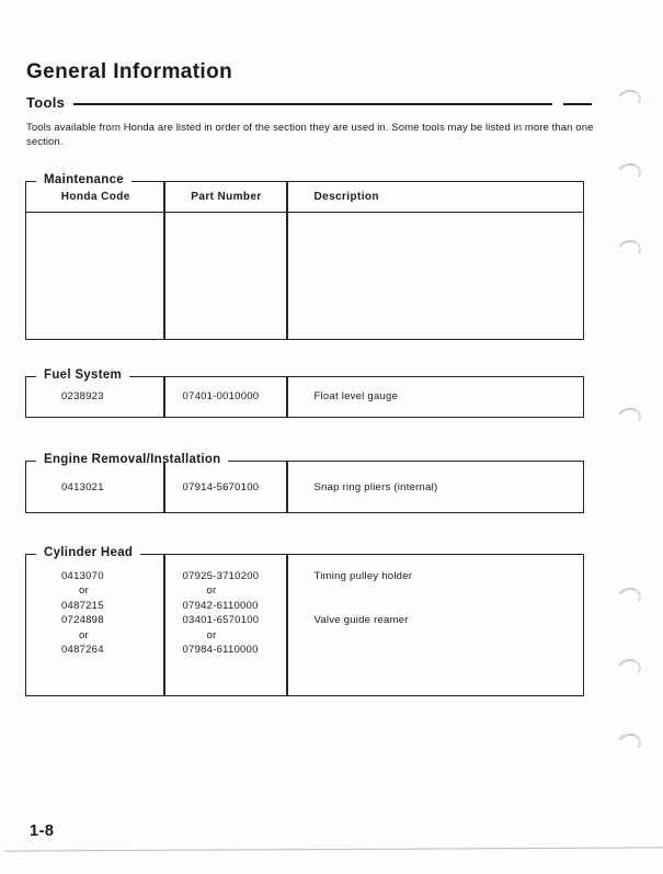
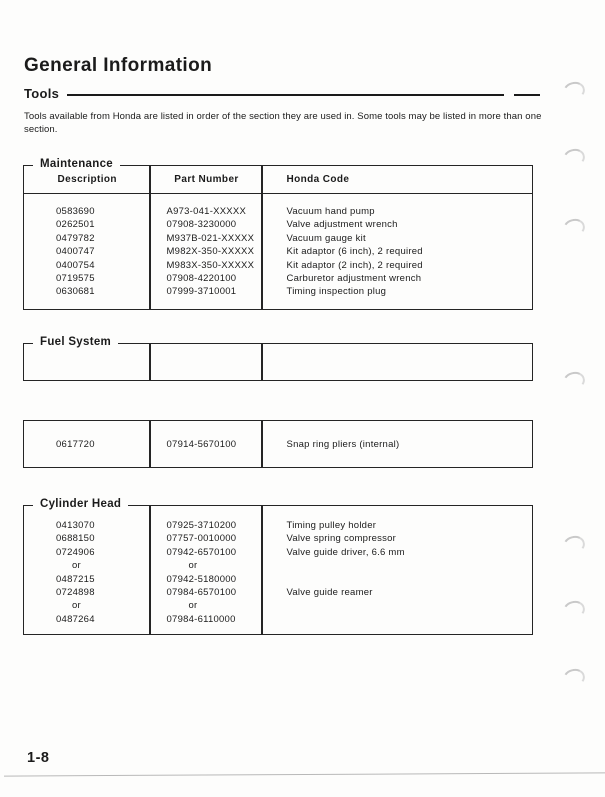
  General Information
  Tools
  Tools available from Honda are listed in order of the section they are used in. Some tools may be listed in more than one
  section.
  Maintenance
- Honda Code
+ Description
  Part Number
- Description
+ Honda Code
+ 0583690
+ A973-041-XXXXX
+ Vacuum hand pump
+ 0262501
+ 07908-3230000
+ Valve adjustment wrench
+ 0479782
+ M937B-021-XXXXX
+ Vacuum gauge kit
+ 0400747
+ M982X-350-XXXXX
+ Kit adaptor (6 inch), 2 required
+ 0400754
+ M983X-350-XXXXX
+ Kit adaptor (2 inch), 2 required
+ 0719575
+ 07908-4220100
+ Carburetor adjustment wrench
+ 0630681
+ 07999-3710001
+ Timing inspection plug
  Fuel System
- 0238923
- 07401-0010000
- Float level gauge
- Engine Removal/Installation
- 0413021
+ 0617720
  07914-5670100
  Snap ring pliers (internal)
  Cylinder Head
  0413070
  07925-3710200
  Timing pulley holder
+ 0688150
+ 07757-0010000
+ Valve spring compressor
+ 0724906
+ 07942-6570100
+ Valve guide driver, 6.6 mm
  or
  or
  0487215
- 07942-6110000
+ 07942-5180000
  0724898
- 03401-6570100
+ 07984-6570100
  Valve guide reamer
  or
  or
  0487264
  07984-6110000
  1-8
